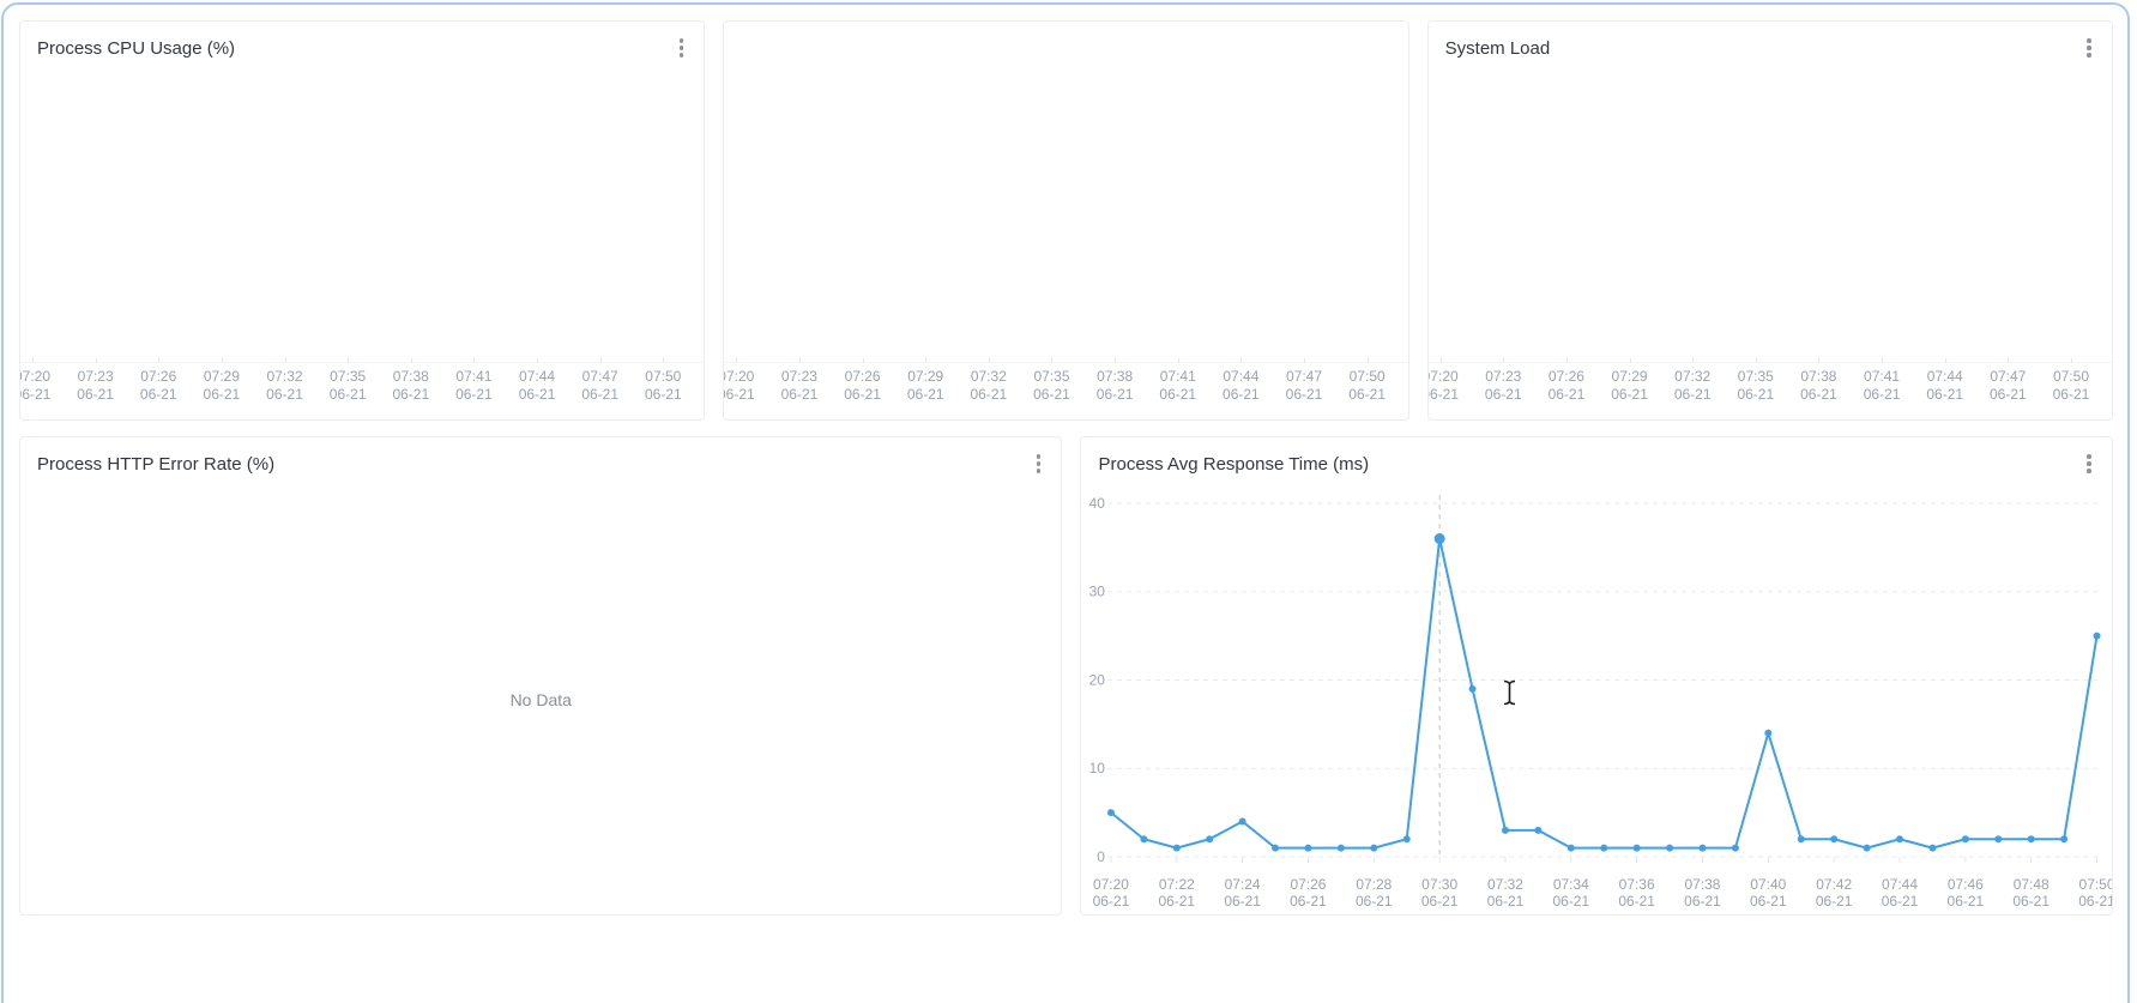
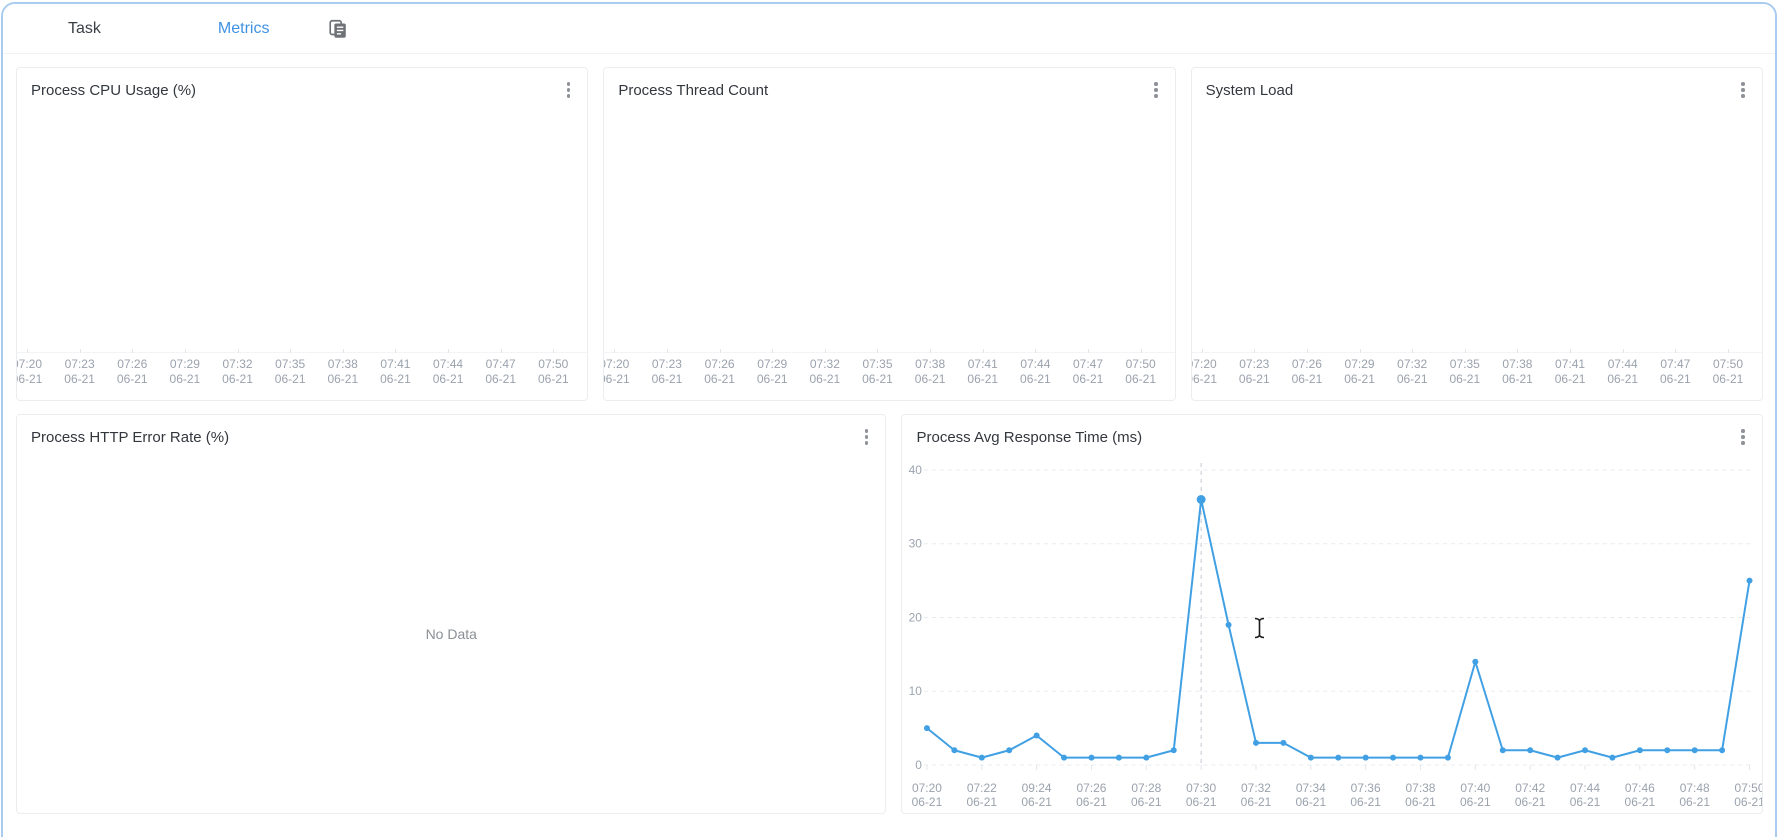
+ Task
+ Metrics
  Process CPU Usage (%)
  7:20
  6-21
  07:23
  06-21
  07:26
  06-21
  07:29
  06-21
  07:32
  06-21
  07:35
  06-21
  07:38
  06-21
  07:41
  06-21
  07:44
  06-21
  07:47
  06-21
  07:50
  06-21
+ Process Thread Count
  7:20
  6-21
  07:23
  06-21
  07:26
  06-21
  07:29
  06-21
  07:32
  06-21
  07:35
  06-21
  07:38
  06-21
  07:41
  06-21
  07:44
  06-21
  07:47
  06-21
  07:50
  06-21
  System Load
  7:20
  6-21
  07:23
  06-21
  07:26
  06-21
  07:29
  06-21
  07:32
  06-21
  07:35
  06-21
  07:38
  06-21
  07:41
  06-21
  07:44
  06-21
  07:47
  06-21
  07:50
  06-21
  Process HTTP Error Rate (%)
  No Data
  Process Avg Response Time (ms)
  0
  10
  20
  30
  40
  07:20
  06-21
  07:22
  06-21
- 07:24
+ 09:24
  06-21
  07:26
  06-21
  07:28
  06-21
  07:30
  06-21
  07:32
  06-21
  07:34
  06-21
  07:36
  06-21
  07:38
  06-21
  07:40
  06-21
  07:42
  06-21
  07:44
  06-21
  07:46
  06-21
  07:48
  06-21
  07:50
  06-21
